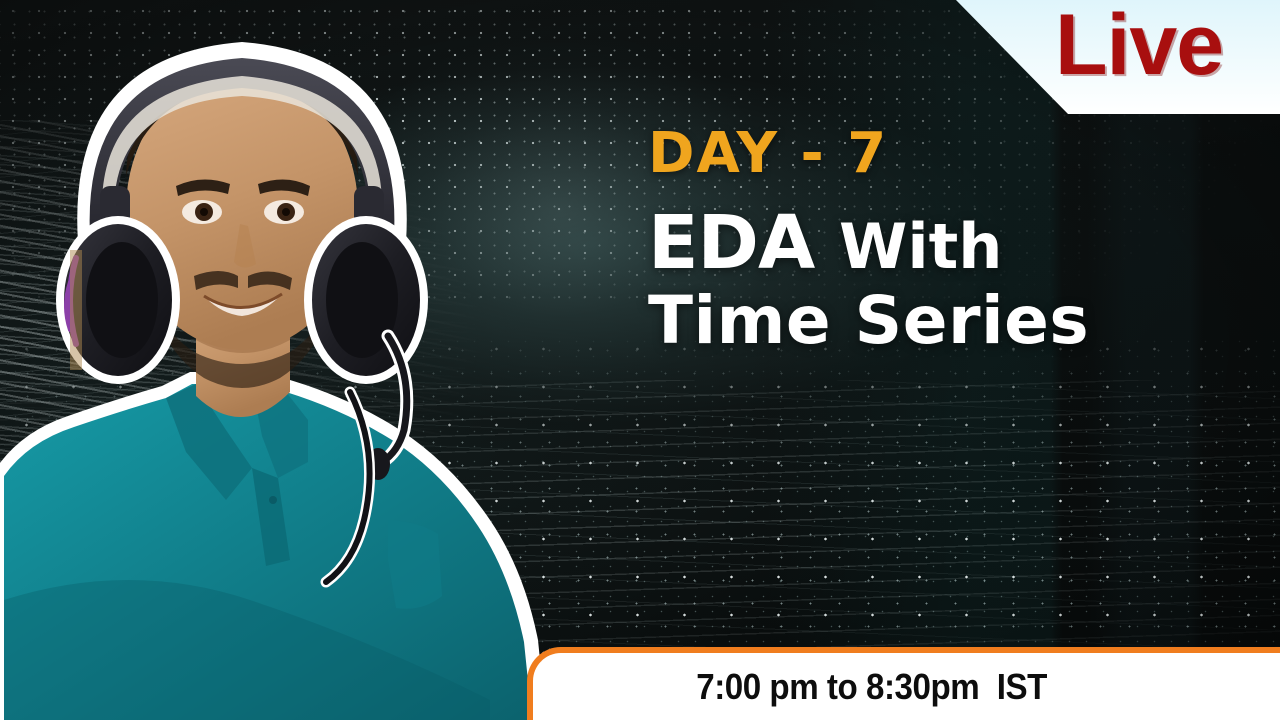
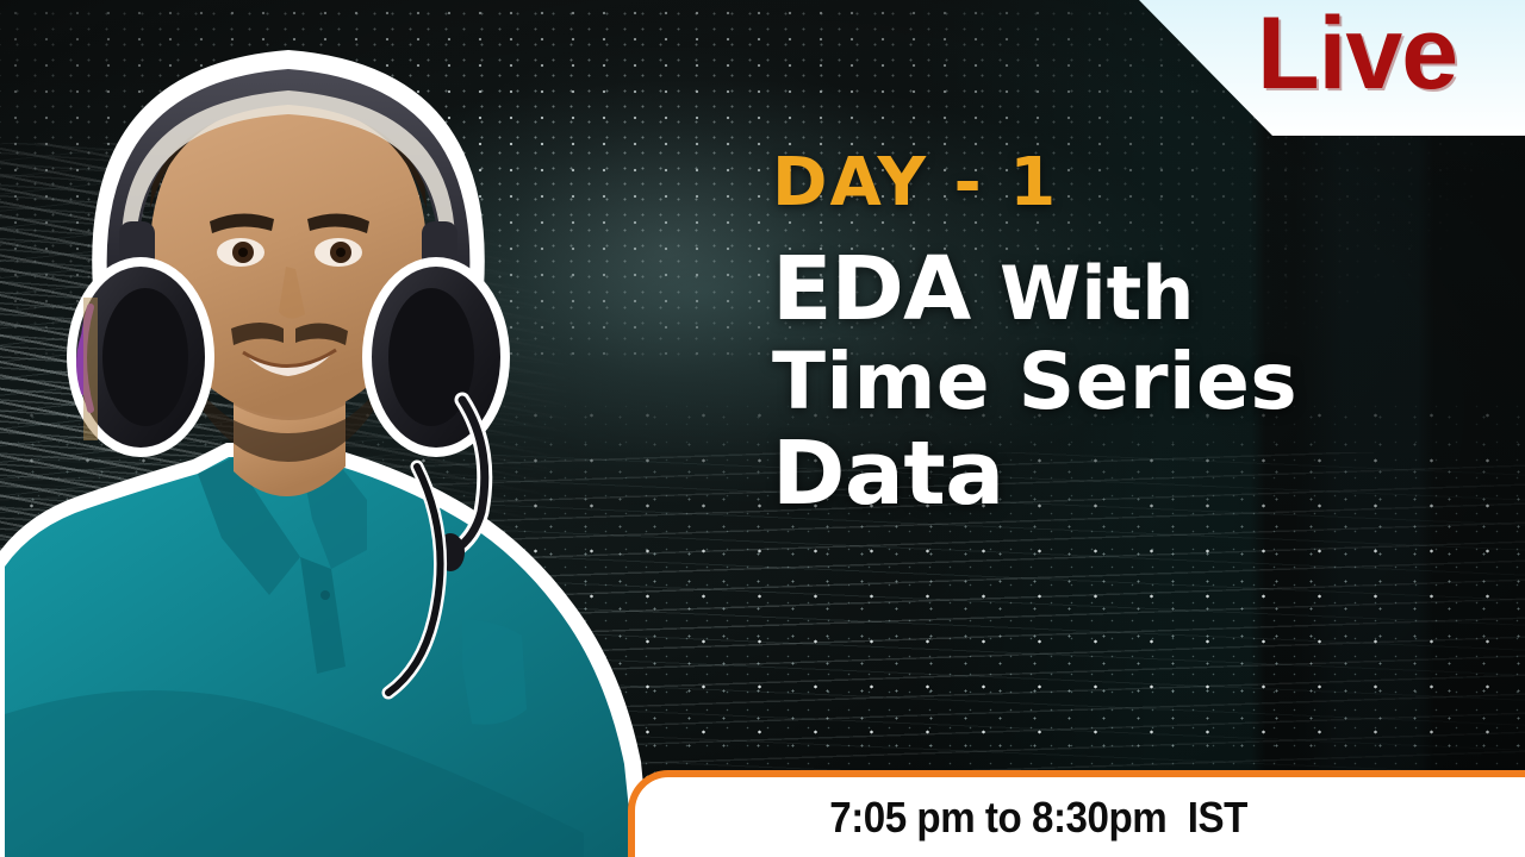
  Live
- DAY - 7
+ DAY - 1
  EDA With
  Time Series
+ Data
- 7:00 pm to 8:30pm IST
+ 7:05 pm to 8:30pm IST
